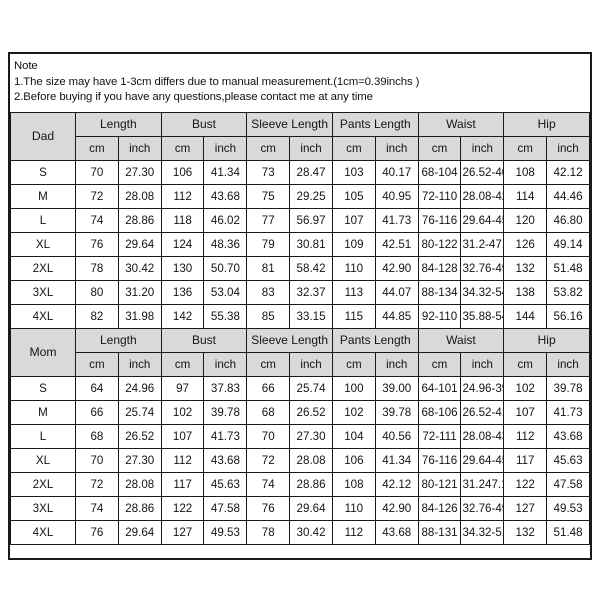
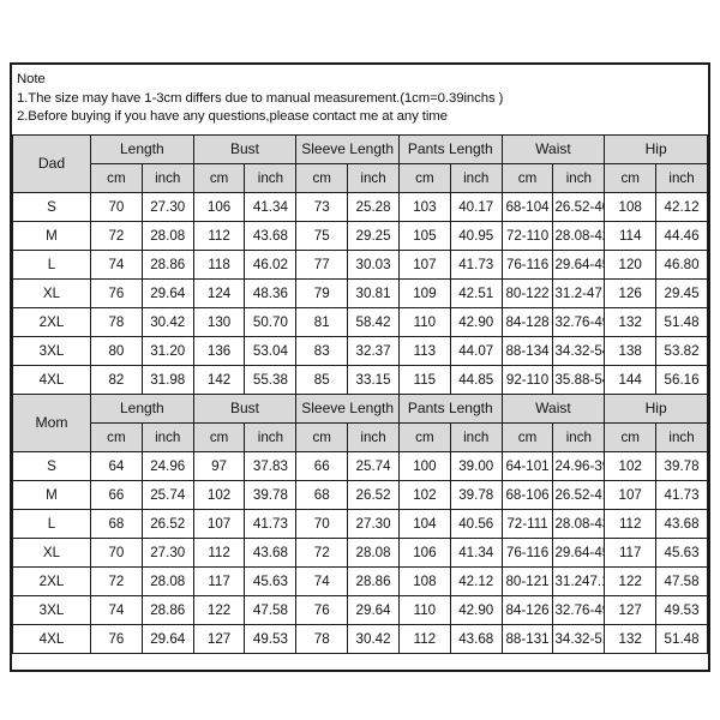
  Note
  1.The size may have 1-3cm differs due to manual measurement.(1cm=0.39inchs )
  2.Before buying if you have any questions,please contact me at any time
  Dad	Length	Bust	Sleeve Length	Pants Length	Waist	Hip
  cm	inch	cm	inch	cm	inch	cm	inch	cm	inch	cm	inch
- S	70	27.30	106	41.34	73	28.47	103	40.17	68-104	26.52-4	108	42.12
+ S	70	27.30	106	41.34	73	25.28	103	40.17	68-104	26.52-4	108	42.12
  M	72	28.08	112	43.68	75	29.25	105	40.95	72-110	28.08-4	114	44.46
- L	74	28.86	118	46.02	77	56.97	107	41.73	76-116	29.64-4	120	46.80
+ L	74	28.86	118	46.02	77	30.03	107	41.73	76-116	29.64-4	120	46.80
- XL	76	29.64	124	48.36	79	30.81	109	42.51	80-122	31.2-47	126	49.14
+ XL	76	29.64	124	48.36	79	30.81	109	42.51	80-122	31.2-47	126	29.45
  2XL	78	30.42	130	50.70	81	58.42	110	42.90	84-128	32.76-4	132	51.48
  3XL	80	31.20	136	53.04	83	32.37	113	44.07	88-134	34.32-5	138	53.82
  4XL	82	31.98	142	55.38	85	33.15	115	44.85	92-110	35.88-5	144	56.16
  Mom	Length	Bust	Sleeve Length	Pants Length	Waist	Hip
  cm	inch	cm	inch	cm	inch	cm	inch	cm	inch	cm	inch
  S	64	24.96	97	37.83	66	25.74	100	39.00	64-101	24.96-3	102	39.78
  M	66	25.74	102	39.78	68	26.52	102	39.78	68-106	26.52-4	107	41.73
  L	68	26.52	107	41.73	70	27.30	104	40.56	72-111	28.08-4	112	43.68
  XL	70	27.30	112	43.68	72	28.08	106	41.34	76-116	29.64-4	117	45.63
  2XL	72	28.08	117	45.63	74	28.86	108	42.12	80-121	31.247.	122	47.58
  3XL	74	28.86	122	47.58	76	29.64	110	42.90	84-126	32.76-4	127	49.53
  4XL	76	29.64	127	49.53	78	30.42	112	43.68	88-131	34.32-5	132	51.48
